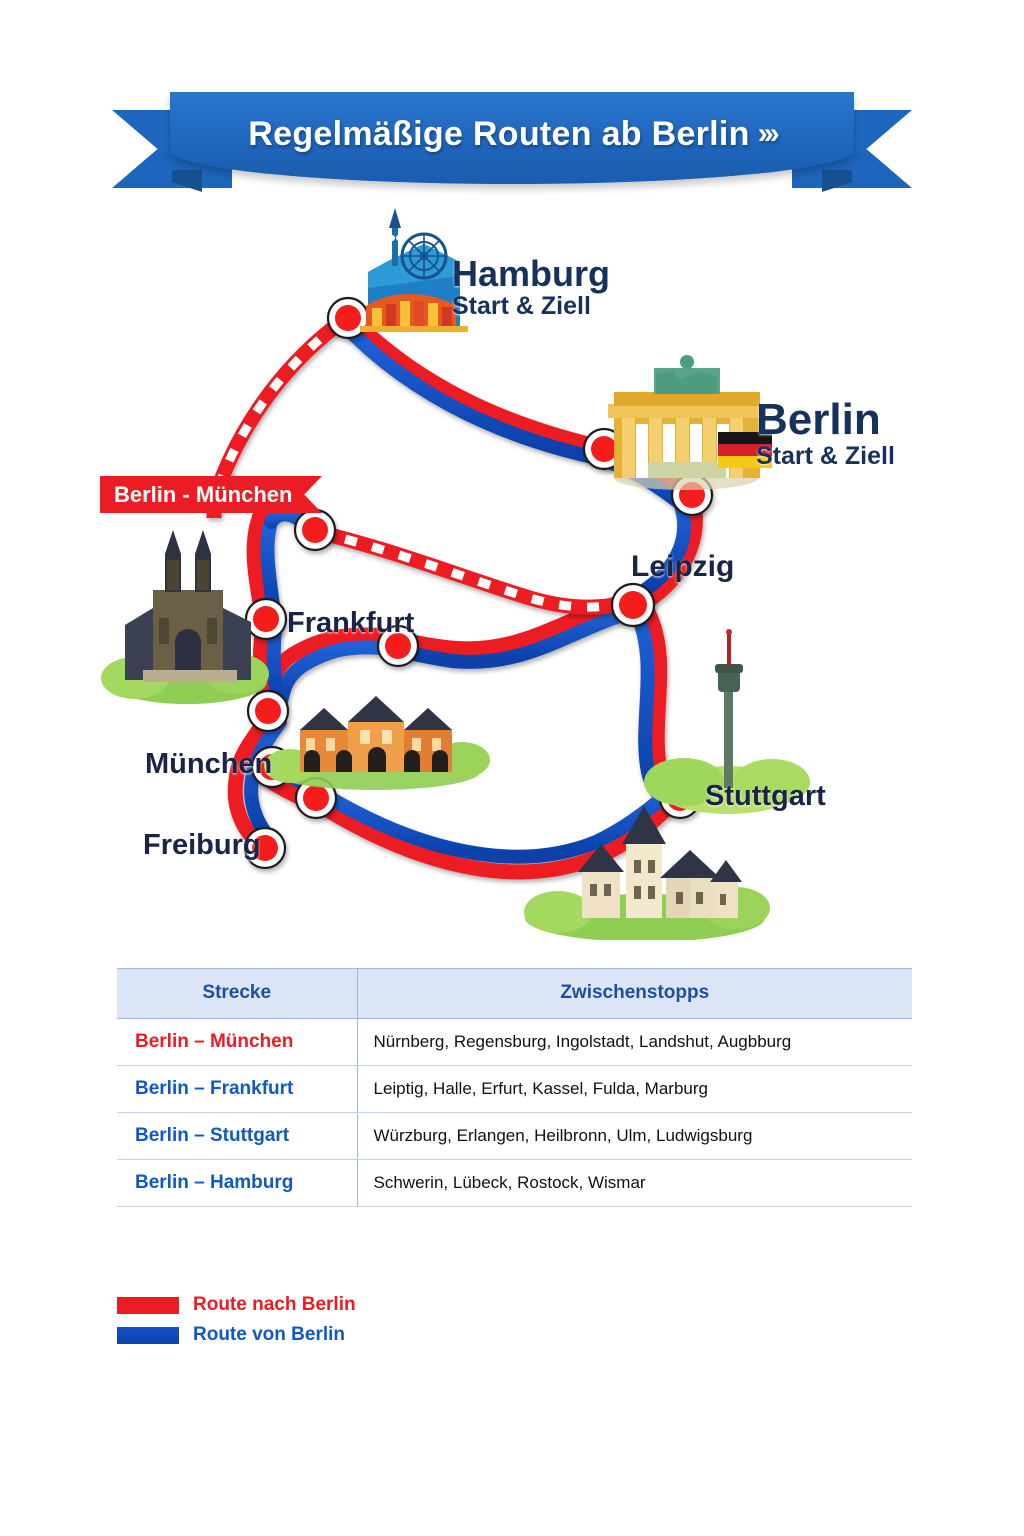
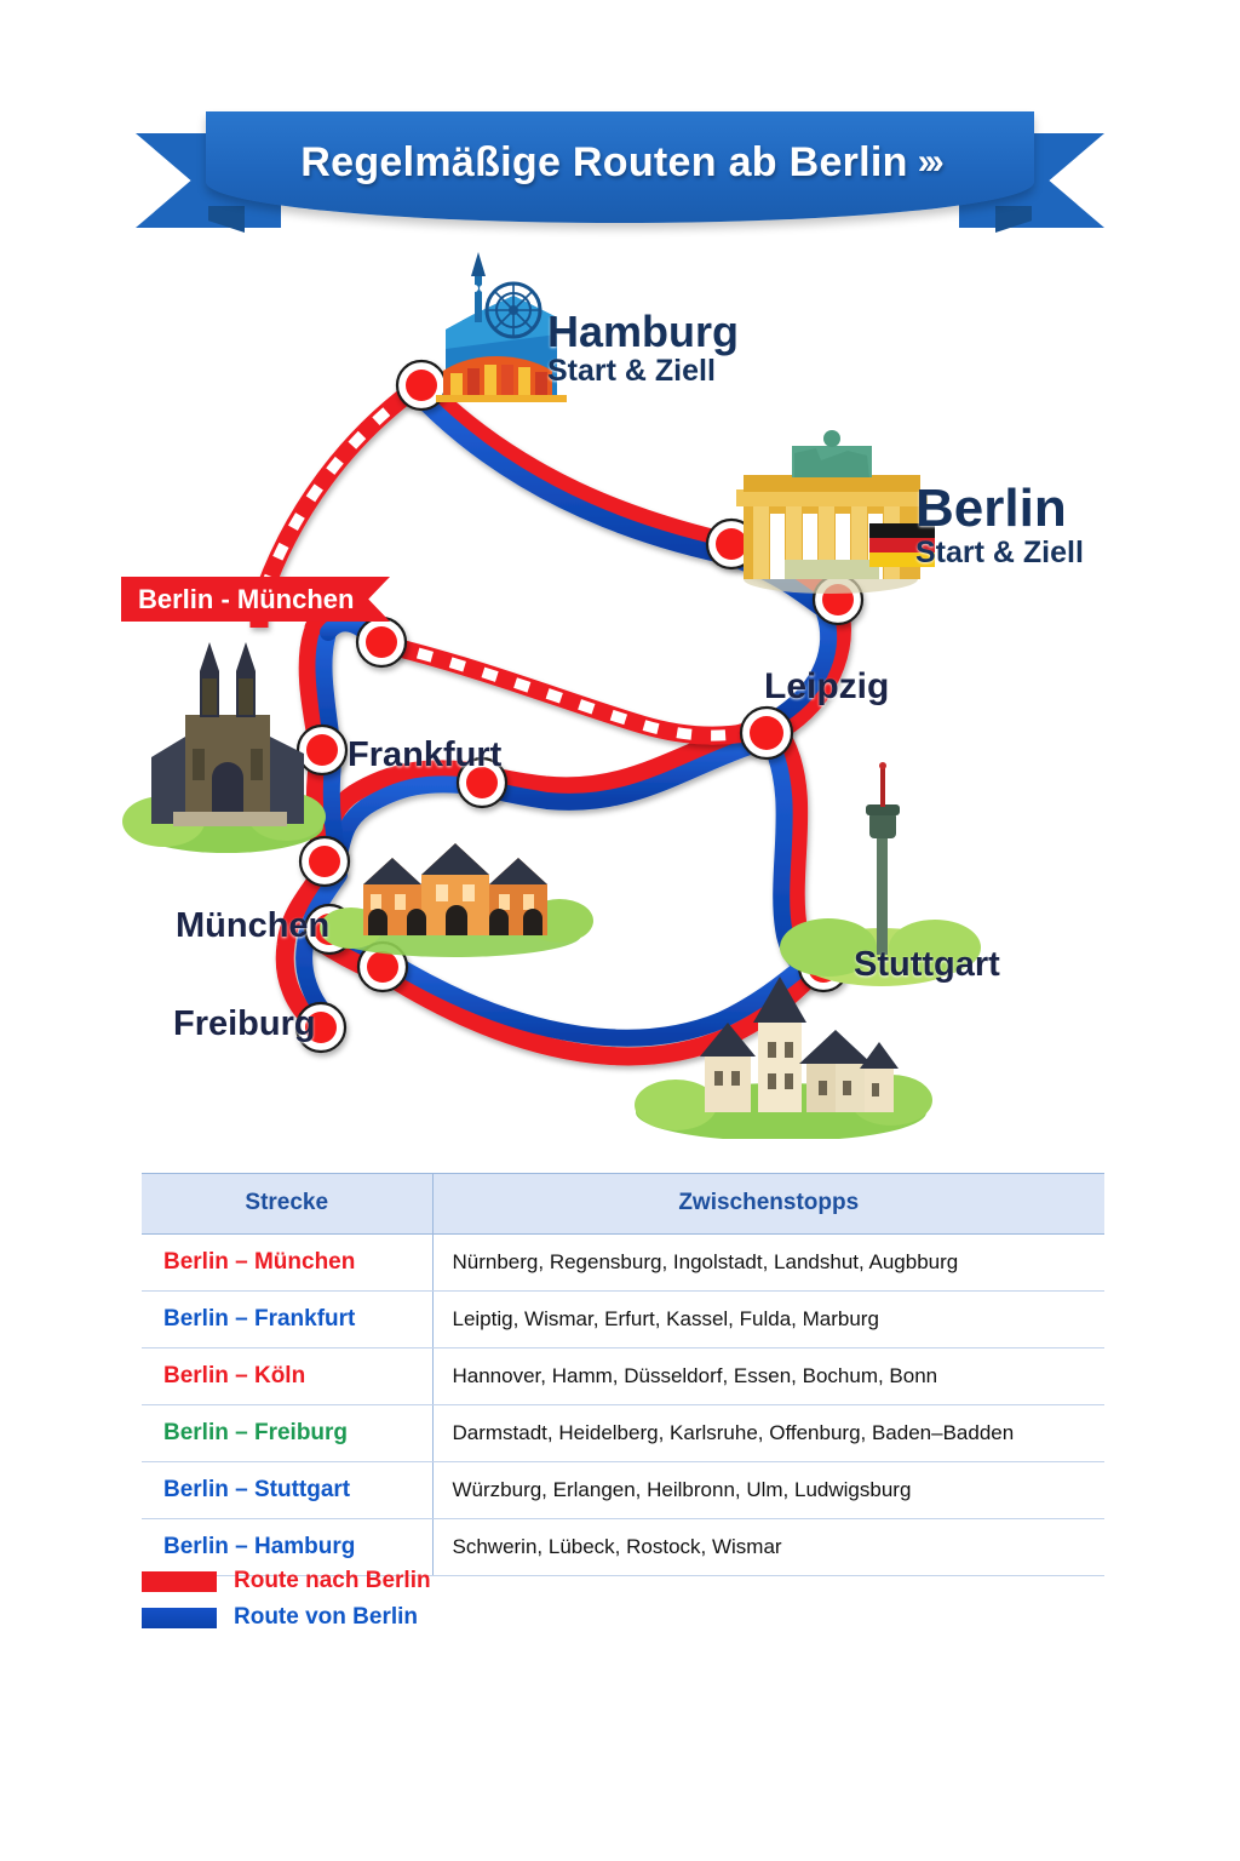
  Regelmäßige Routen ab Berlin
  ›››
  Hamburg
  Start & Ziell
  Berlin
  Start & Ziell
  Berlin - München
  Leipzig
  Frankfurt
  München
  Freiburg
  Stuttgart
  Strecke	Zwischenstopps
  Berlin – München	Nürnberg, Regensburg, Ingolstadt, Landshut, Augbburg
- Berlin – Frankfurt	Leiptig, Halle, Erfurt, Kassel, Fulda, Marburg
+ Berlin – Frankfurt	Leiptig, Wismar, Erfurt, Kassel, Fulda, Marburg
+ Berlin – Köln	Hannover, Hamm, Düsseldorf, Essen, Bochum, Bonn
+ Berlin – Freiburg	Darmstadt, Heidelberg, Karlsruhe, Offenburg, Baden–Badden
  Berlin – Stuttgart	Würzburg, Erlangen, Heilbronn, Ulm, Ludwigsburg
  Berlin – Hamburg	Schwerin, Lübeck, Rostock, Wismar
  Route nach Berlin
  Route von Berlin
